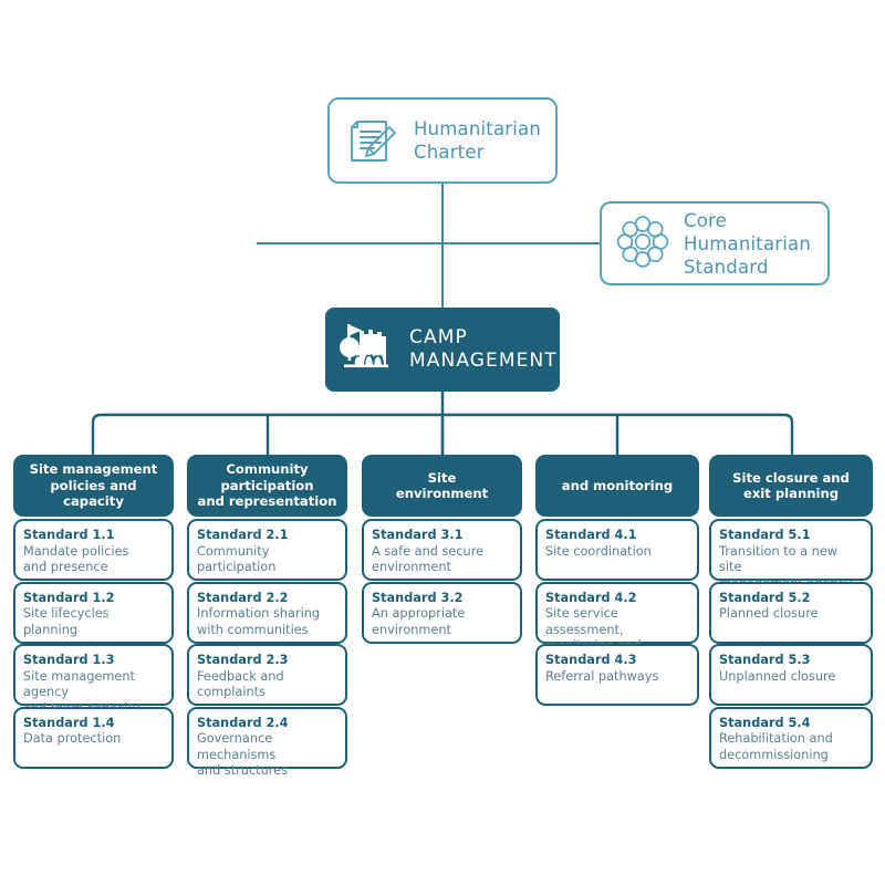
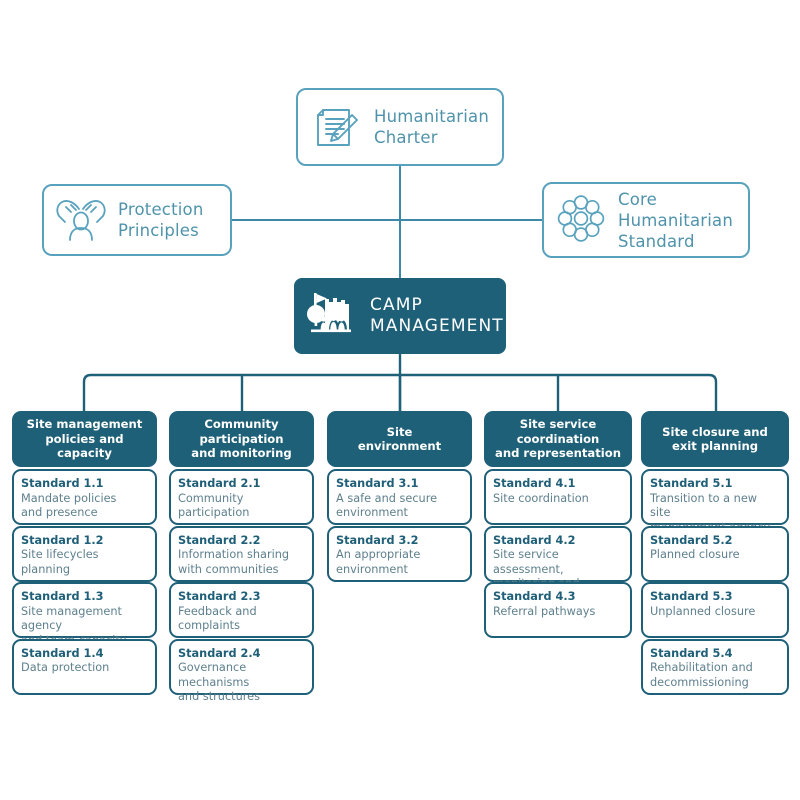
  Humanitarian
  Charter
+ Protection
+ Principles
  Core
  Humanitarian
  Standard
  CAMP
  MANAGEMENT
  Site management
  policies and capacity
  Community participation
- and representation
+ and monitoring
  Site
  environment
+ Site service coordination
- and monitoring
+ and representation
  Site closure and
  exit planning
  Standard 1.1
  Mandate policies
  and presence
  Standard 1.2
  Site lifecycles
  planning
  Standard 1.3
  Site management agency
  Standard 1.4
  Data protection
  Standard 2.1
  Community
  participation
  Standard 2.2
  Information sharing
  with communities
  Standard 2.3
  Feedback and
  complaints
  Standard 2.4
  Governance mechanisms
  and structures
  Standard 3.1
  A safe and secure
  environment
  Standard 3.2
  An appropriate
  environment
  Standard 4.1
  Site coordination
  Standard 4.2
  Site service assessment,
  Standard 4.3
  Referral pathways
  Standard 5.1
  Transition to a new site
  Standard 5.2
  Planned closure
  Standard 5.3
  Unplanned closure
  Standard 5.4
  Rehabilitation and
  decommissioning
